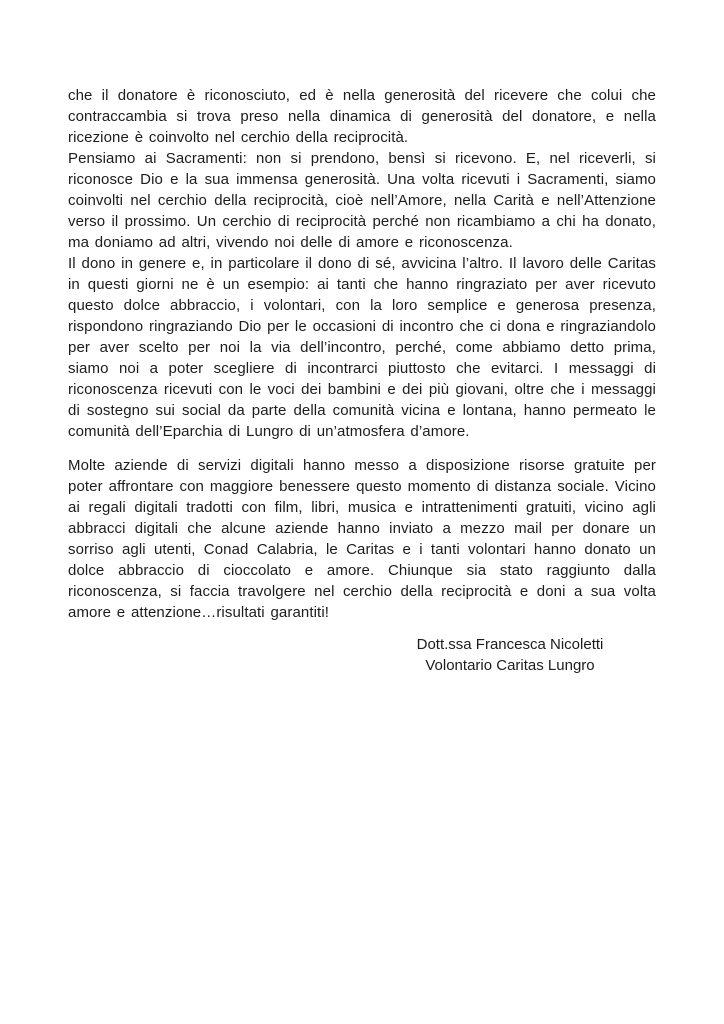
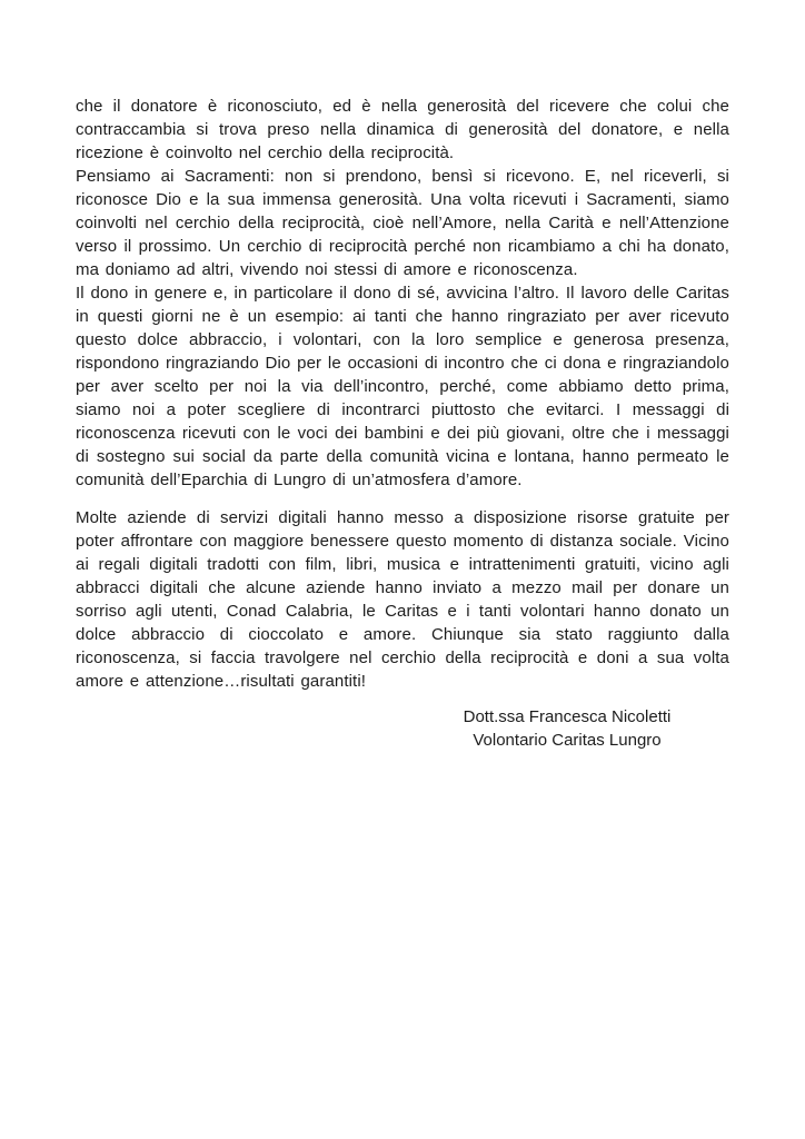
  che il donatore è riconosciuto, ed è nella generosità del ricevere che colui che contraccambia si trova preso nella dinamica di generosità del donatore, e nella ricezione è coinvolto nel cerchio della reciprocità.
- Pensiamo ai Sacramenti: non si prendono, bensì si ricevono. E, nel riceverli, si riconosce Dio e la sua immensa generosità. Una volta ricevuti i Sacramenti, siamo coinvolti nel cerchio della reciprocità, cioè nell’Amore, nella Carità e nell’Attenzione verso il prossimo. Un cerchio di reciprocità perché non ricambiamo a chi ha donato, ma doniamo ad altri, vivendo noi delle di amore e riconoscenza.
+ Pensiamo ai Sacramenti: non si prendono, bensì si ricevono. E, nel riceverli, si riconosce Dio e la sua immensa generosità. Una volta ricevuti i Sacramenti, siamo coinvolti nel cerchio della reciprocità, cioè nell’Amore, nella Carità e nell’Attenzione verso il prossimo. Un cerchio di reciprocità perché non ricambiamo a chi ha donato, ma doniamo ad altri, vivendo noi stessi di amore e riconoscenza.
  Il dono in genere e, in particolare il dono di sé, avvicina l’altro. Il lavoro delle Caritas in questi giorni ne è un esempio: ai tanti che hanno ringraziato per aver ricevuto questo dolce abbraccio, i volontari, con la loro semplice e generosa presenza, rispondono ringraziando Dio per le occasioni di incontro che ci dona e ringraziandolo per aver scelto per noi la via dell’incontro, perché, come abbiamo detto prima, siamo noi a poter scegliere di incontrarci piuttosto che evitarci. I messaggi di riconoscenza ricevuti con le voci dei bambini e dei più giovani, oltre che i messaggi di sostegno sui social da parte della comunità vicina e lontana, hanno permeato le comunità dell’Eparchia di Lungro di un’atmosfera d’amore.
  Molte aziende di servizi digitali hanno messo a disposizione risorse gratuite per poter affrontare con maggiore benessere questo momento di distanza sociale. Vicino ai regali digitali tradotti con film, libri, musica e intrattenimenti gratuiti, vicino agli abbracci digitali che alcune aziende hanno inviato a mezzo mail per donare un sorriso agli utenti, Conad Calabria, le Caritas e i tanti volontari hanno donato un dolce abbraccio di cioccolato e amore. Chiunque sia stato raggiunto dalla riconoscenza, si faccia travolgere nel cerchio della reciprocità e doni a sua volta amore e attenzione…risultati garantiti!
  Dott.ssa Francesca Nicoletti
  Volontario Caritas Lungro
